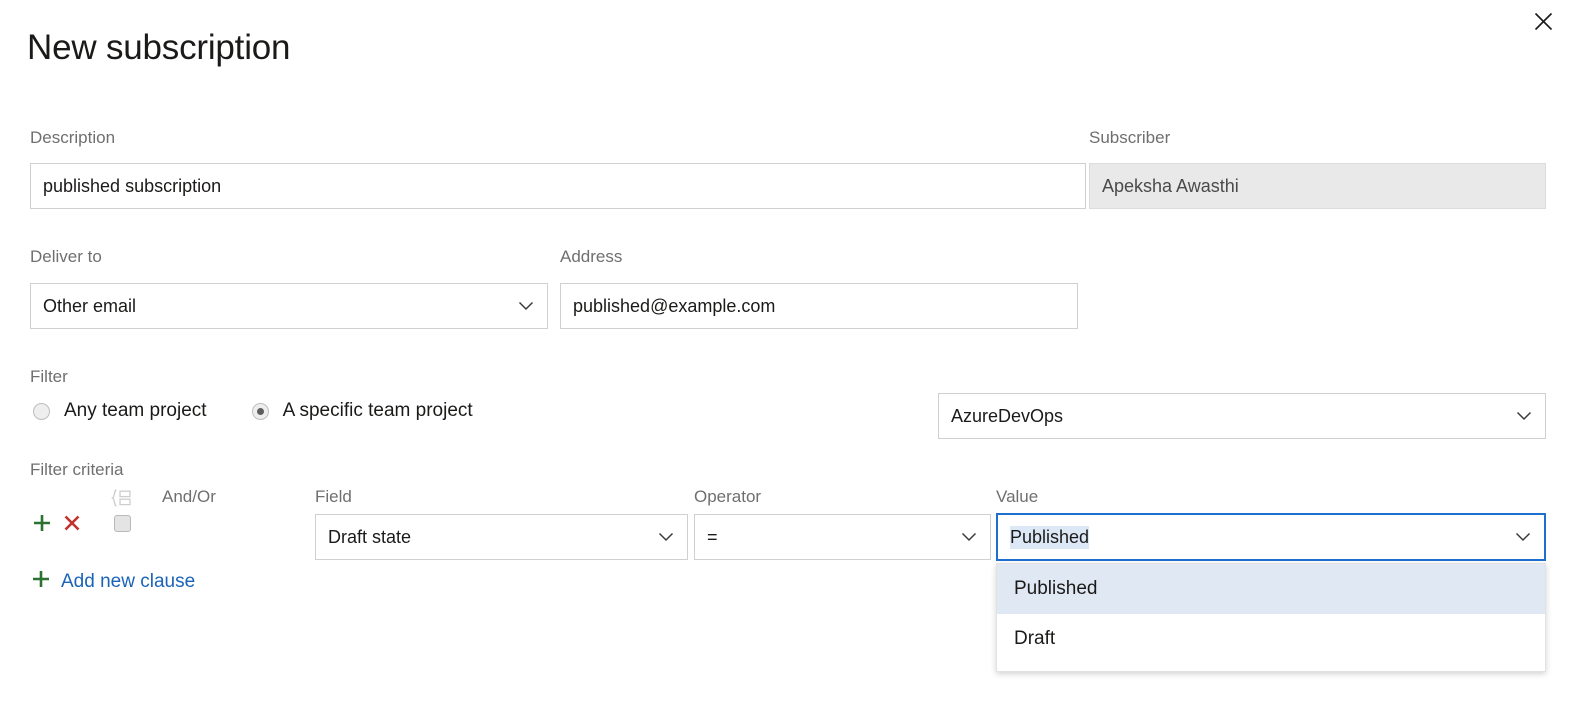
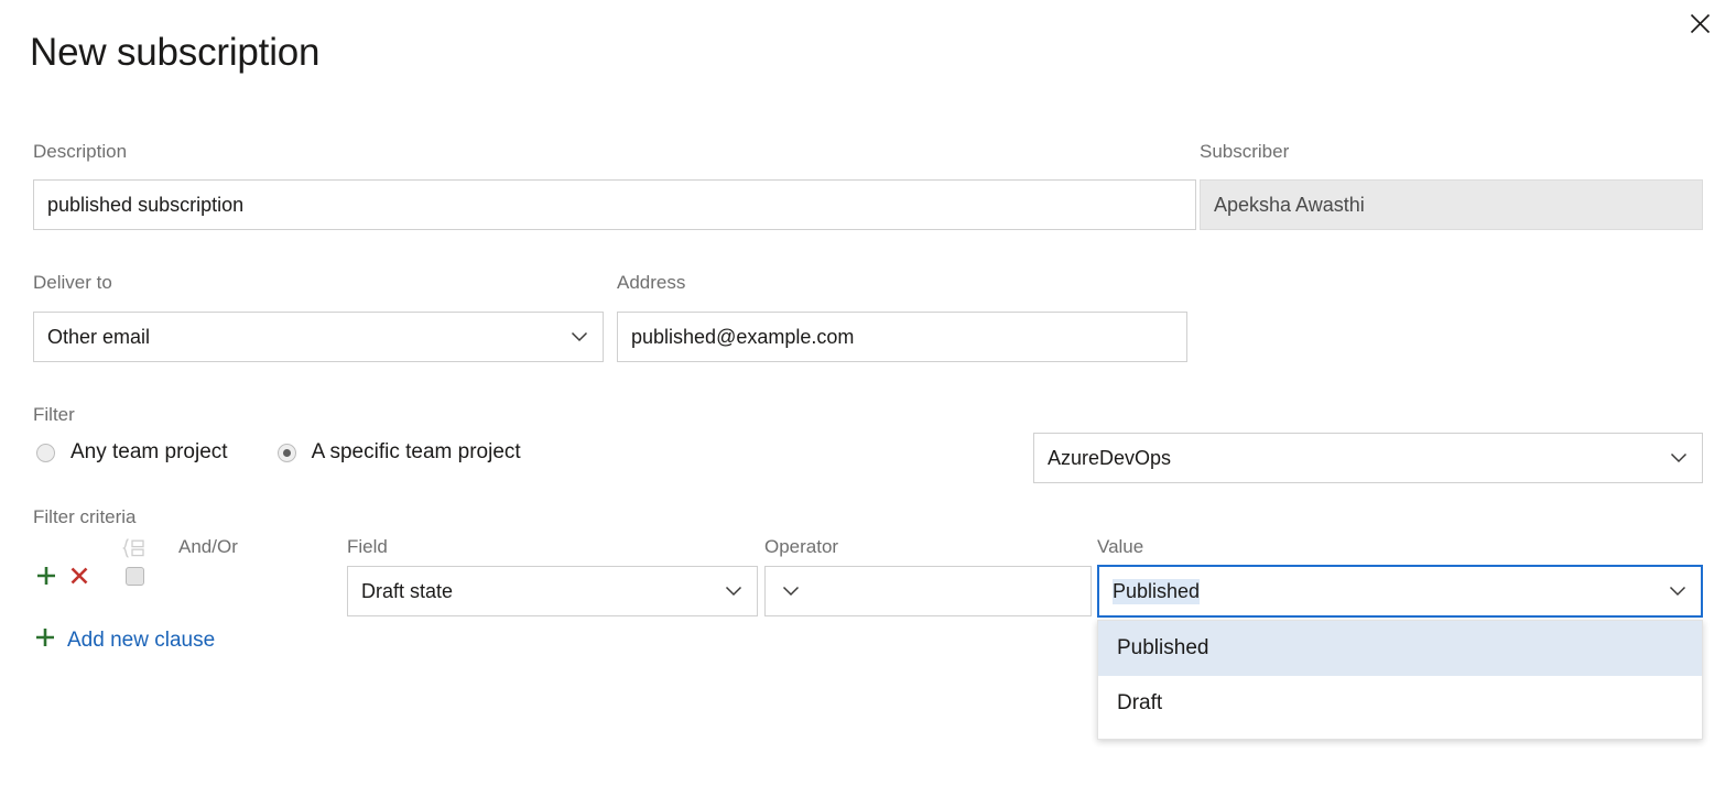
  New subscription
  Description
  published subscription
  Subscriber
  Apeksha Awasthi
  Deliver to
  Other email
  Address
  published@example.com
  Filter
  Any team project
  A specific team project
  AzureDevOps
  Filter criteria
  And/Or
  Field
  Operator
  Value
  Draft state
- =
  Published
  Published
  Draft
  Add new clause
